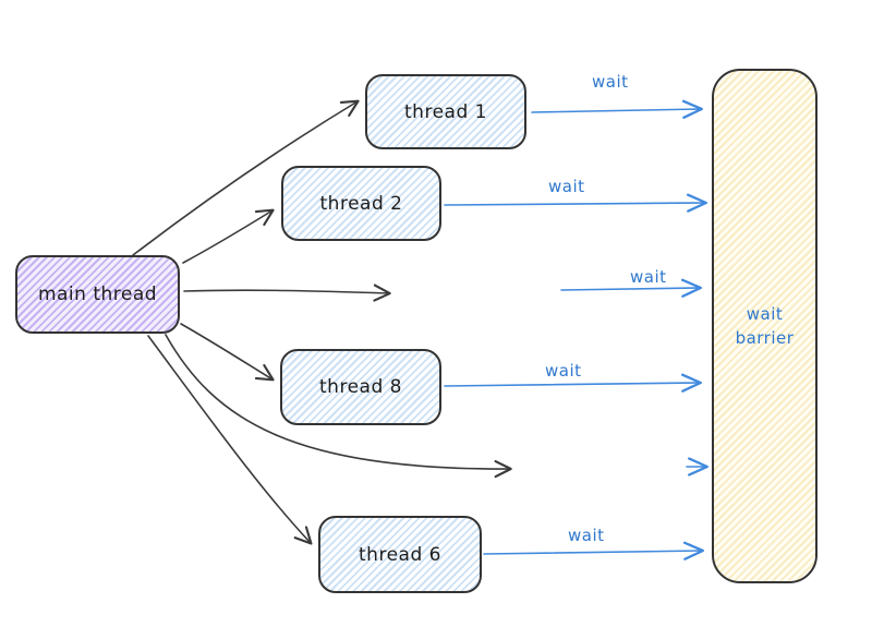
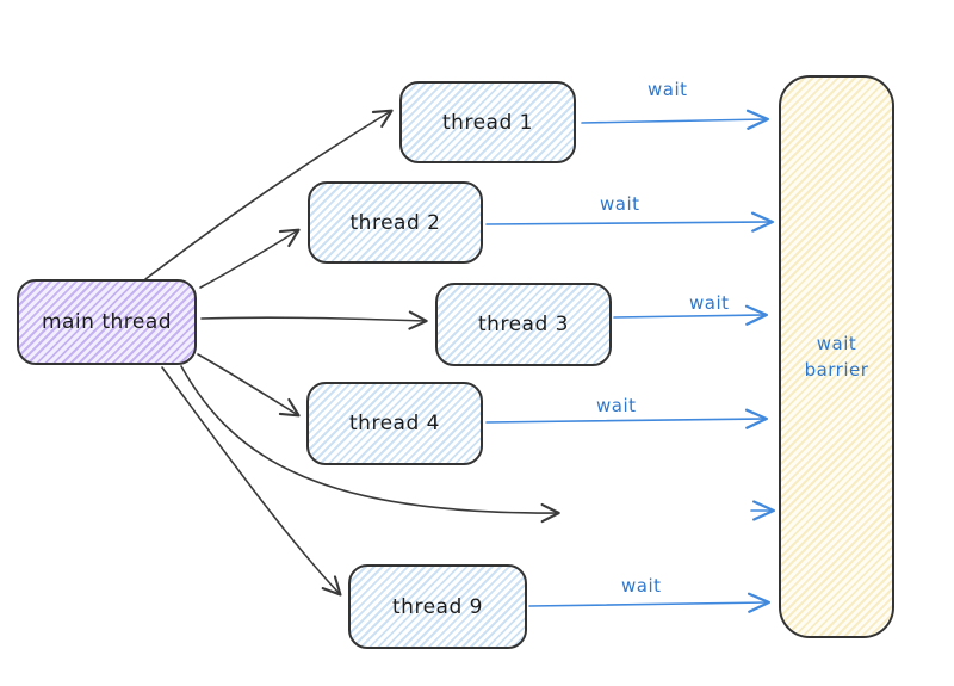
  main thread
  thread 1
  thread 2
+ thread 3
- thread 8
+ thread 4
- thread 6
+ thread 9
  wait barrier
  wait
  wait
  wait
  wait
  wait
